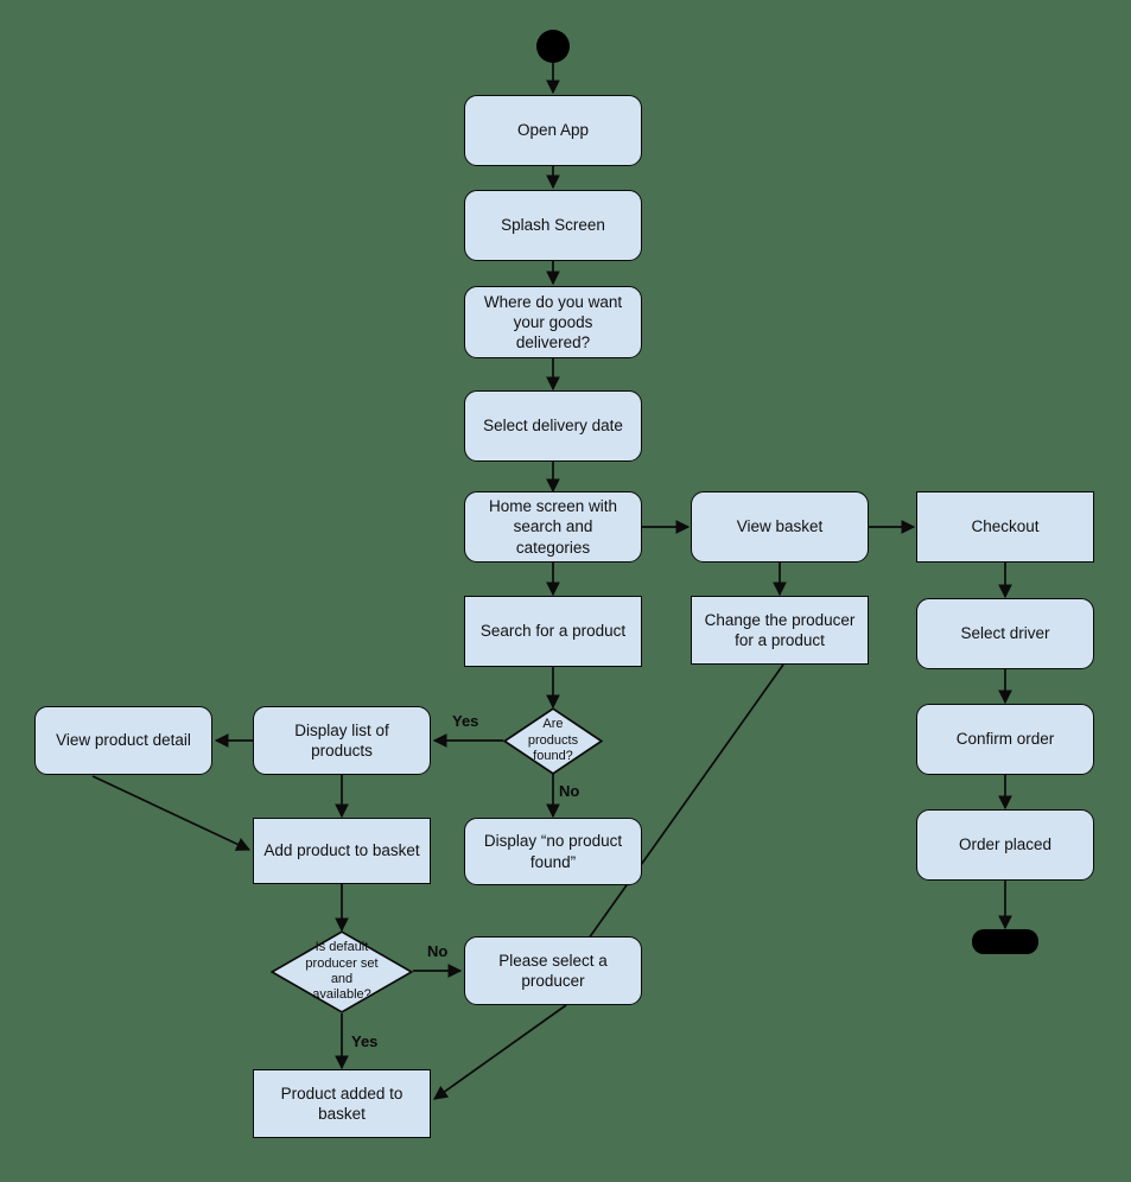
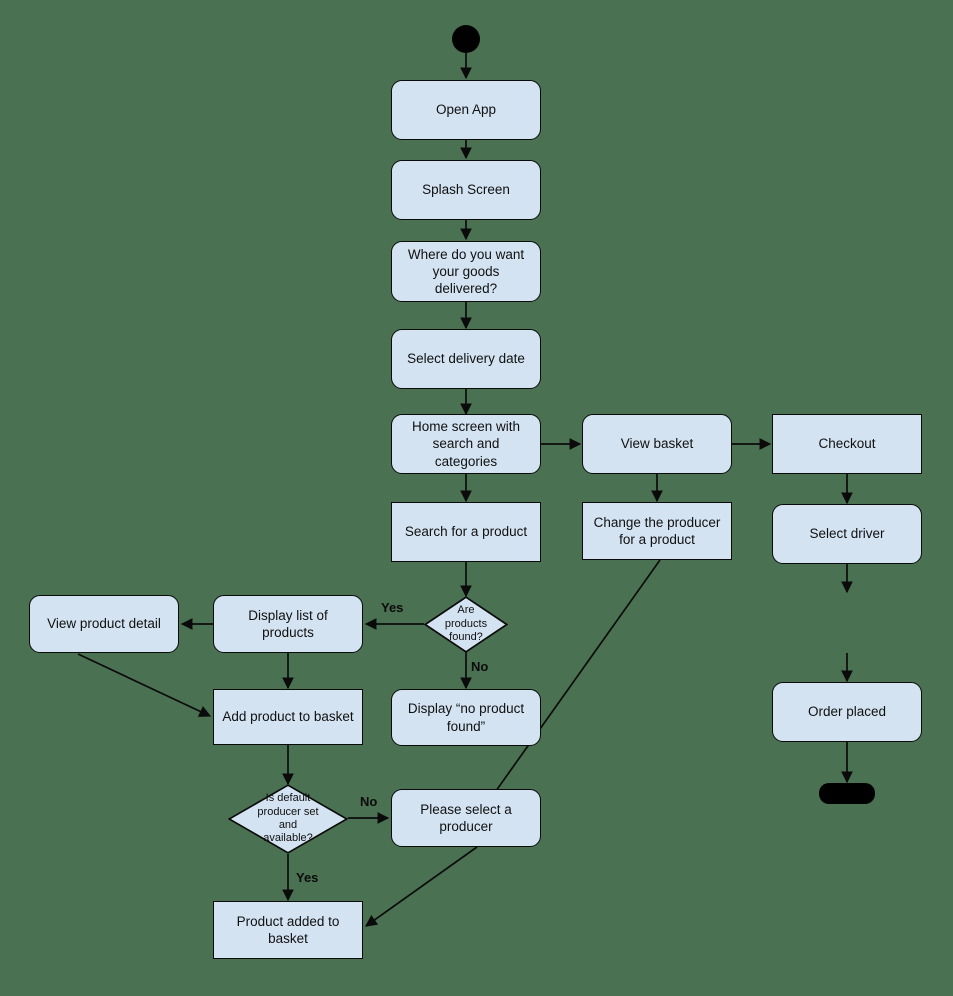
  Open App
  Splash Screen
  Where do you want
  your goods
  delivered?
  Select delivery date
  Home screen with
  search and
  categories
  Search for a product
  Are
  products
  found?
  Yes
  No
  Display list of
  products
  View product detail
  Display “no product
  found”
  Add product to basket
  Is default
  producer set
  and
  available?
  No
  Yes
  Please select a
  producer
  Product added to
  basket
  View basket
  Change the producer
  for a product
  Checkout
  Select driver
- Confirm order
  Order placed
